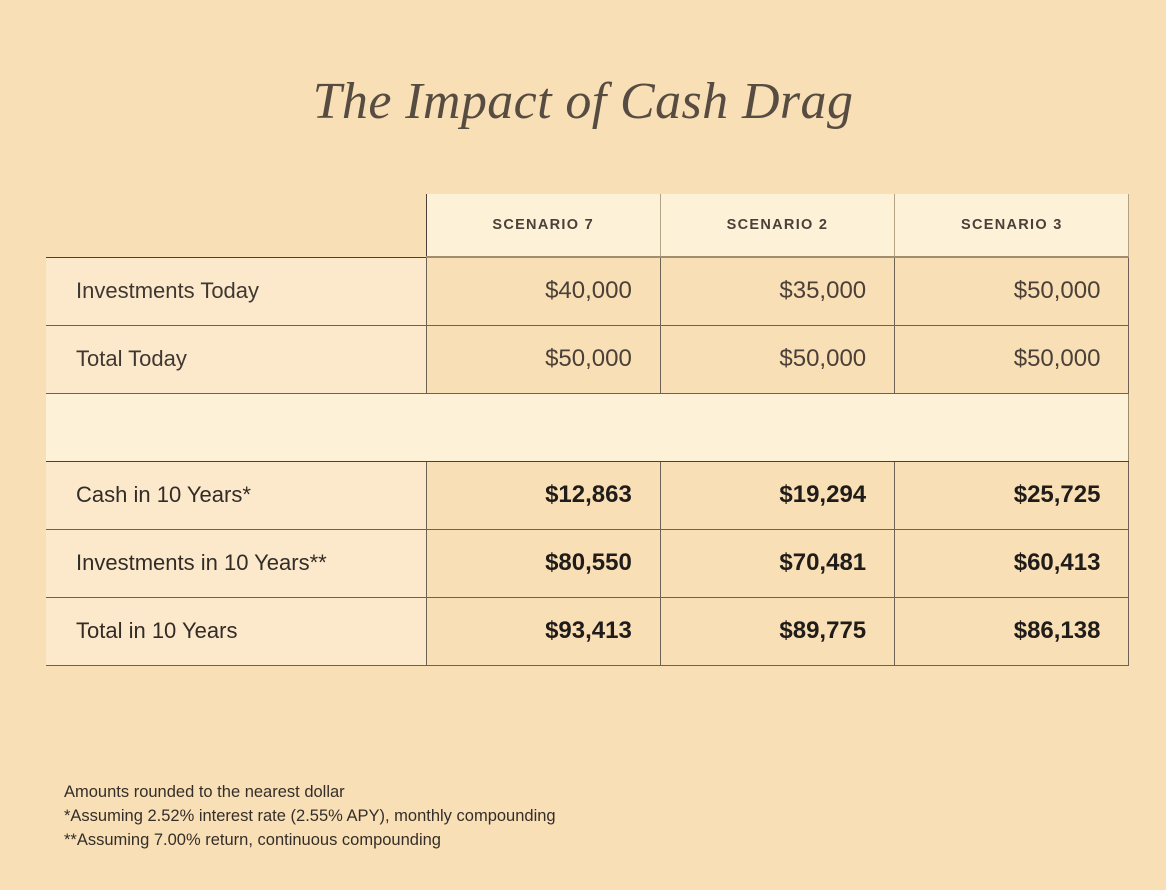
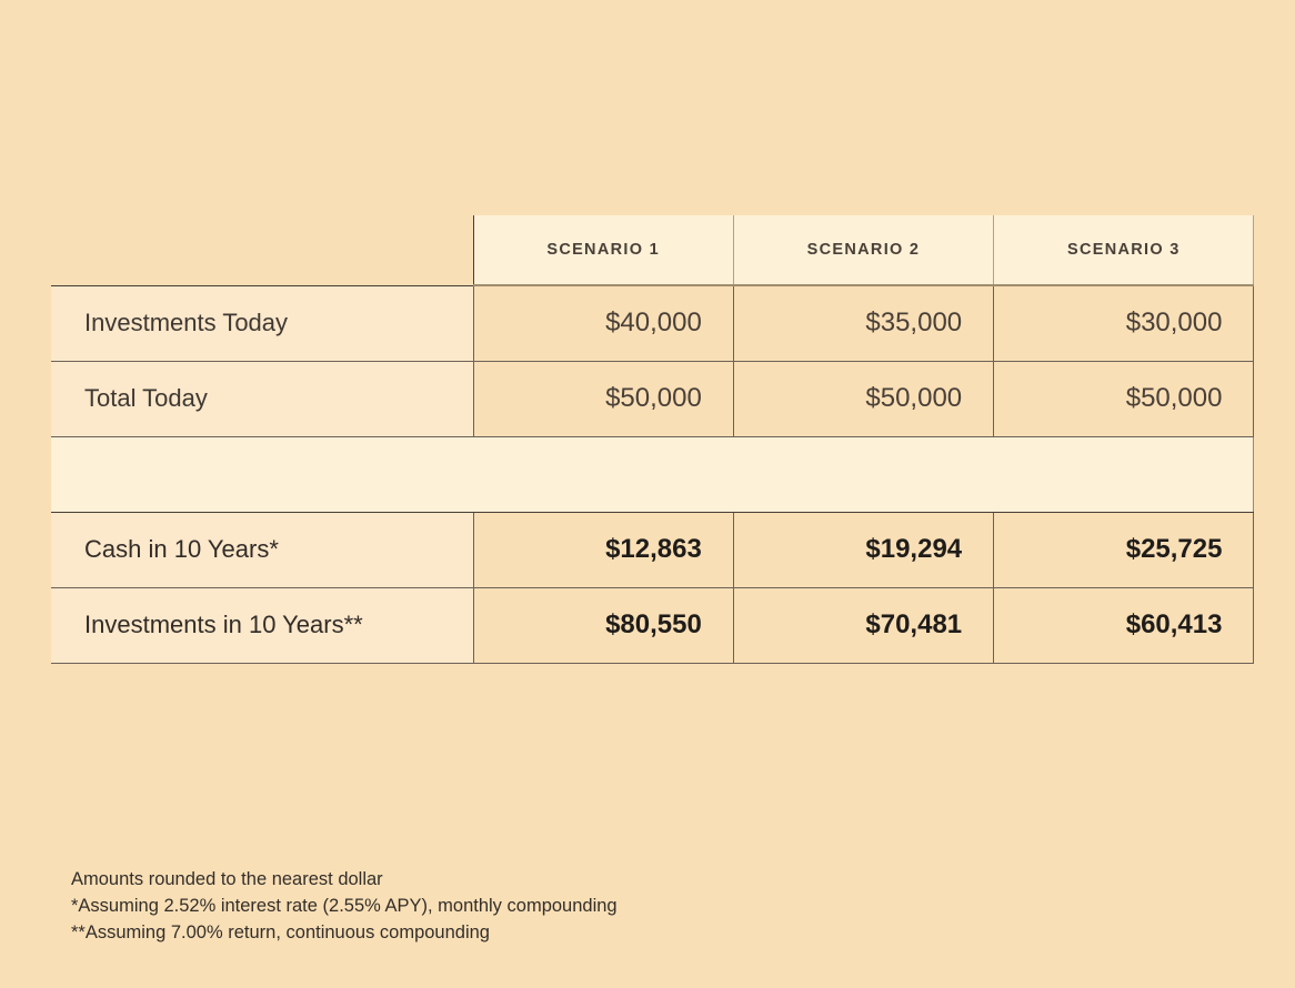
- The Impact of Cash Drag
- 	SCENARIO 7	SCENARIO 2	SCENARIO 3
+ 	SCENARIO 1	SCENARIO 2	SCENARIO 3
- Investments Today	$40,000	$35,000	$50,000
+ Investments Today	$40,000	$35,000	$30,000
  Total Today	$50,000	$50,000	$50,000
  Cash in 10 Years*	$12,863	$19,294	$25,725
  Investments in 10 Years**	$80,550	$70,481	$60,413
- Total in 10 Years	$93,413	$89,775	$86,138
  Amounts rounded to the nearest dollar
  *Assuming 2.52% interest rate (2.55% APY), monthly compounding
  **Assuming 7.00% return, continuous compounding
